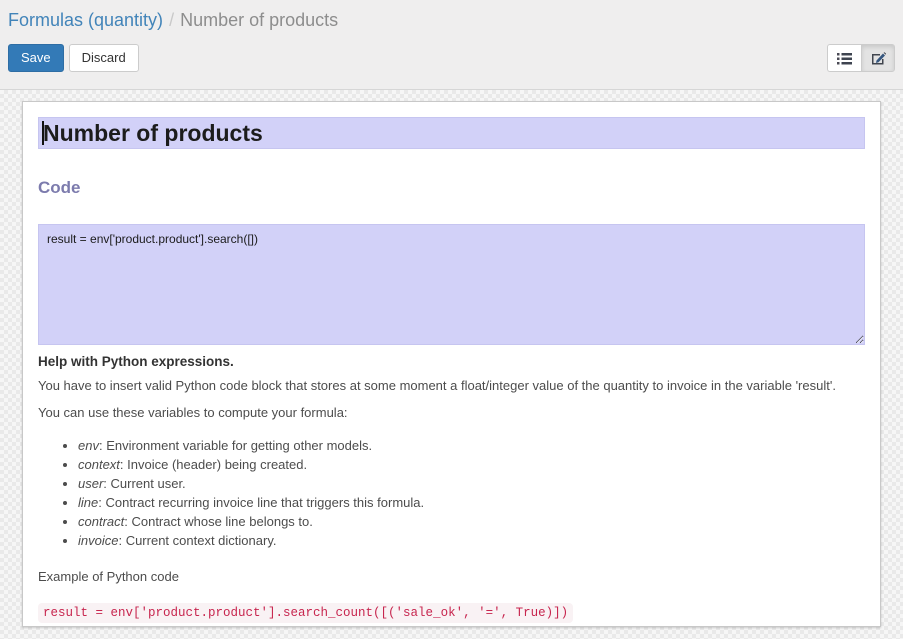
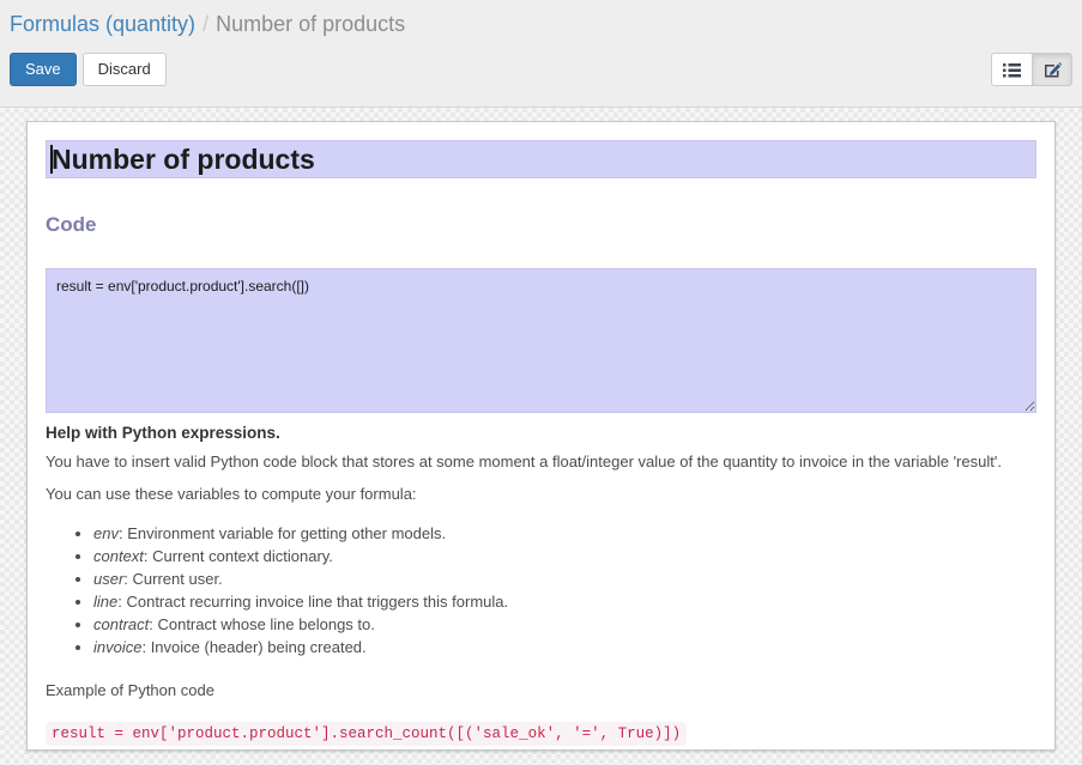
  Formulas (quantity) / Number of products
  Save Discard
  Number of products
  Code
  result = env['product.product'].search([])
  Help with Python expressions.
  You have to insert valid Python code block that stores at some moment a float/integer value of the quantity to invoice in the variable 'result'.
  You can use these variables to compute your formula:
  env: Environment variable for getting other models.
- context: Invoice (header) being created.
+ context: Current context dictionary.
  user: Current user.
  line: Contract recurring invoice line that triggers this formula.
  contract: Contract whose line belongs to.
- invoice: Current context dictionary.
+ invoice: Invoice (header) being created.
  Example of Python code
  result = env['product.product'].search_count([('sale_ok', '=', True)])
